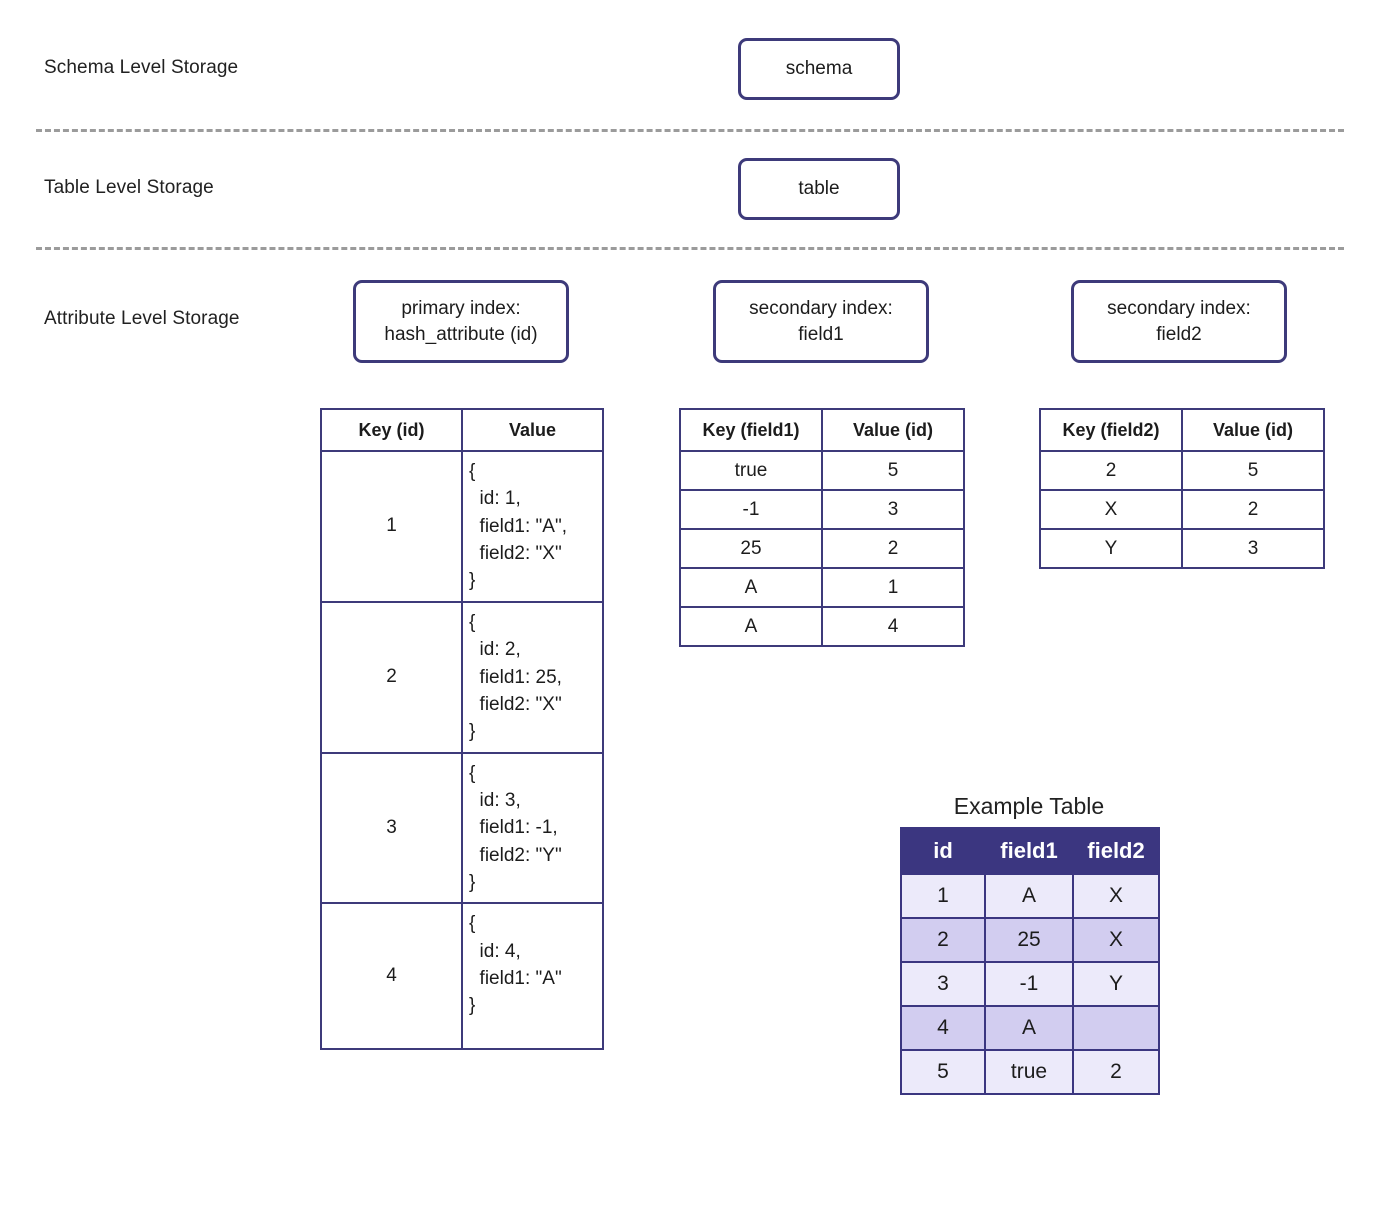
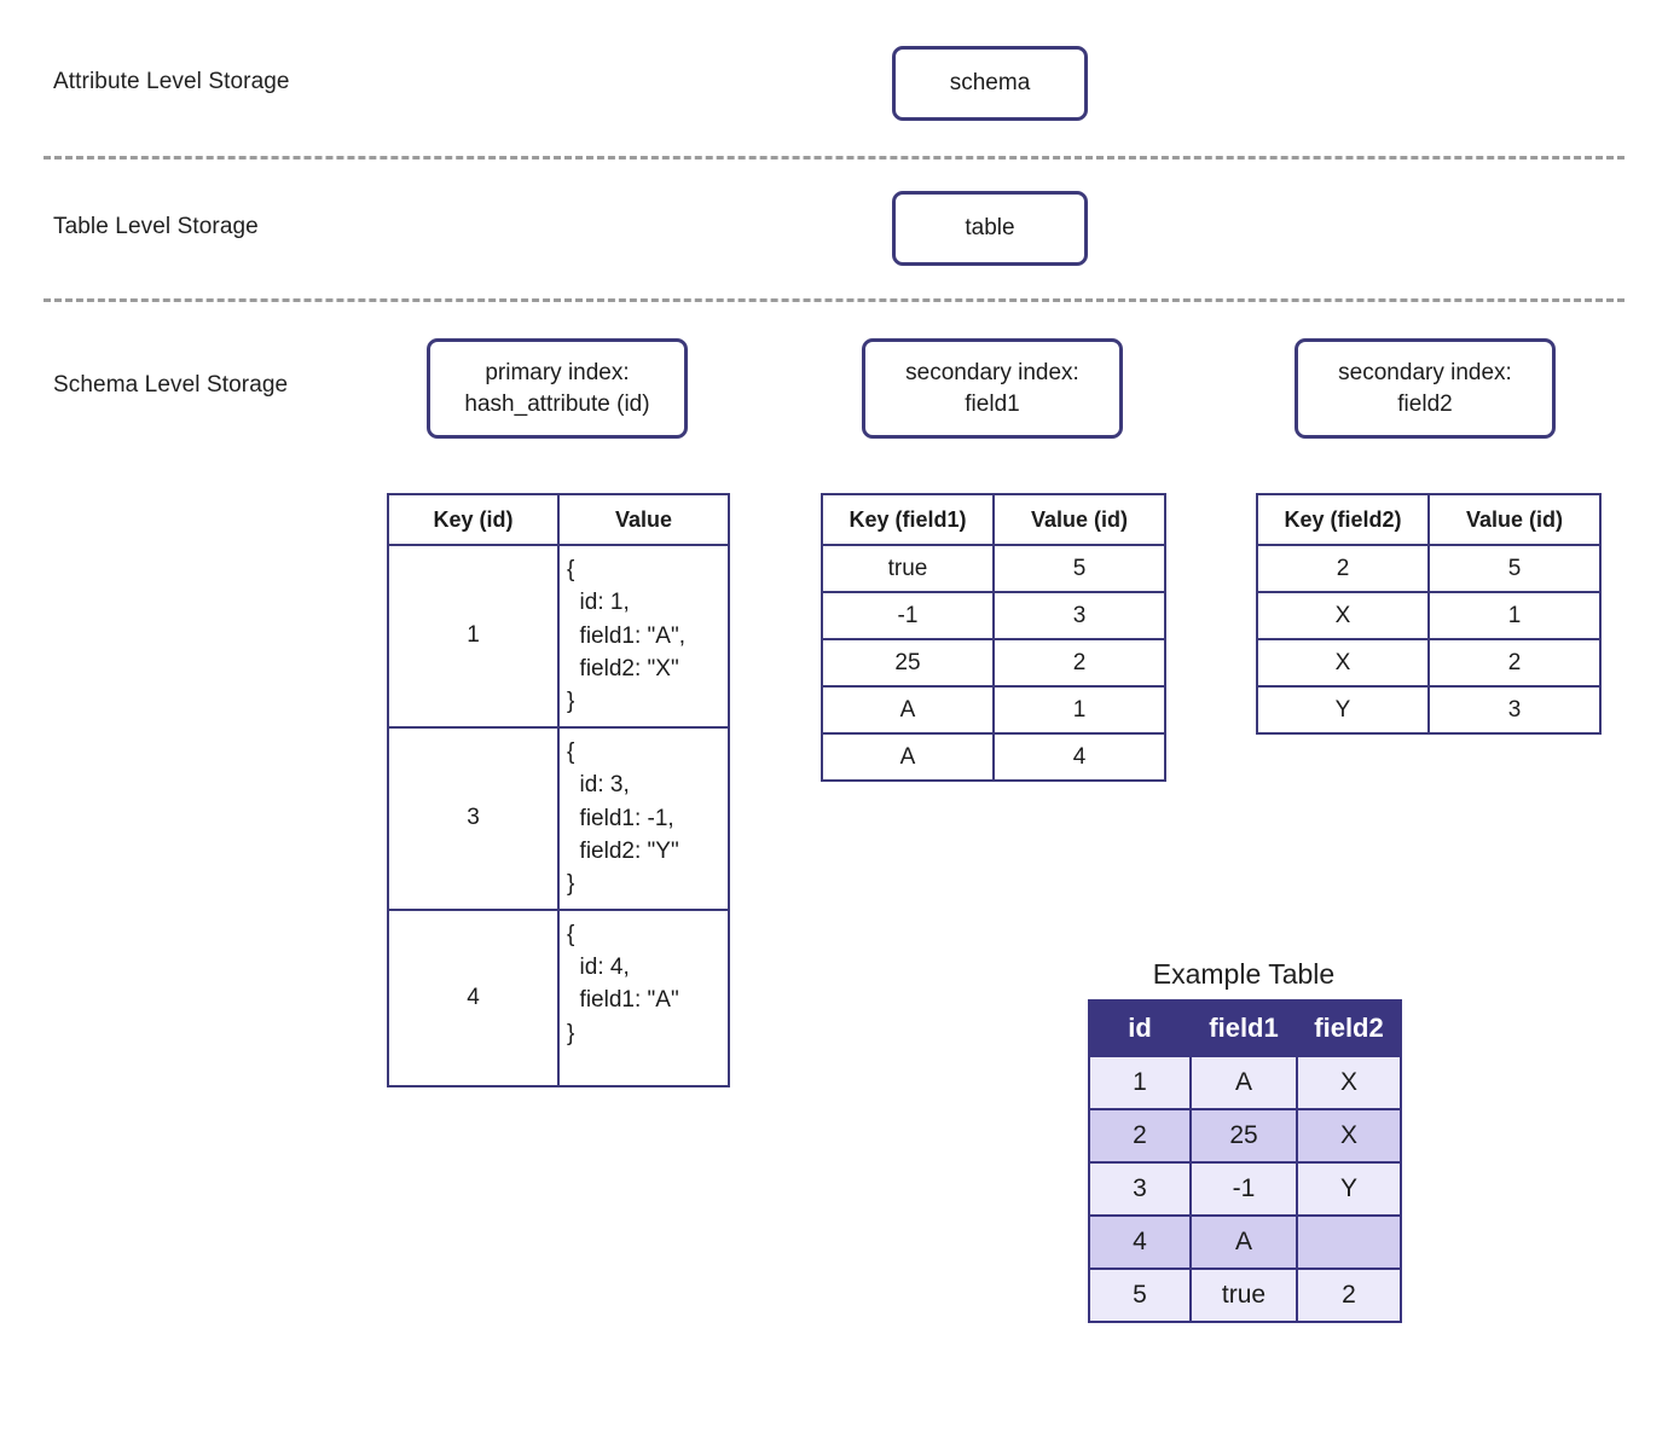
- Schema Level Storage
+ Attribute Level Storage
  Table Level Storage
- Attribute Level Storage
+ Schema Level Storage
  schema
  table
  primary index:
  hash_attribute (id)
  secondary index:
  field1
  secondary index:
  field2
  Key (id)	Value
  1	{ id: 1, field1: "A", field2: "X" }
- 2	{ id: 2, field1: 25, field2: "X" }
  3	{ id: 3, field1: -1, field2: "Y" }
  4	{ id: 4, field1: "A" }
  Key (field1)	Value (id)
  true	5
  -1	3
  25	2
  A	1
  A	4
  Key (field2)	Value (id)
  2	5
+ X	1
  X	2
  Y	3
  Example Table
  id	field1	field2
  1	A	X
  2	25	X
  3	-1	Y
  4	A
  5	true	2
